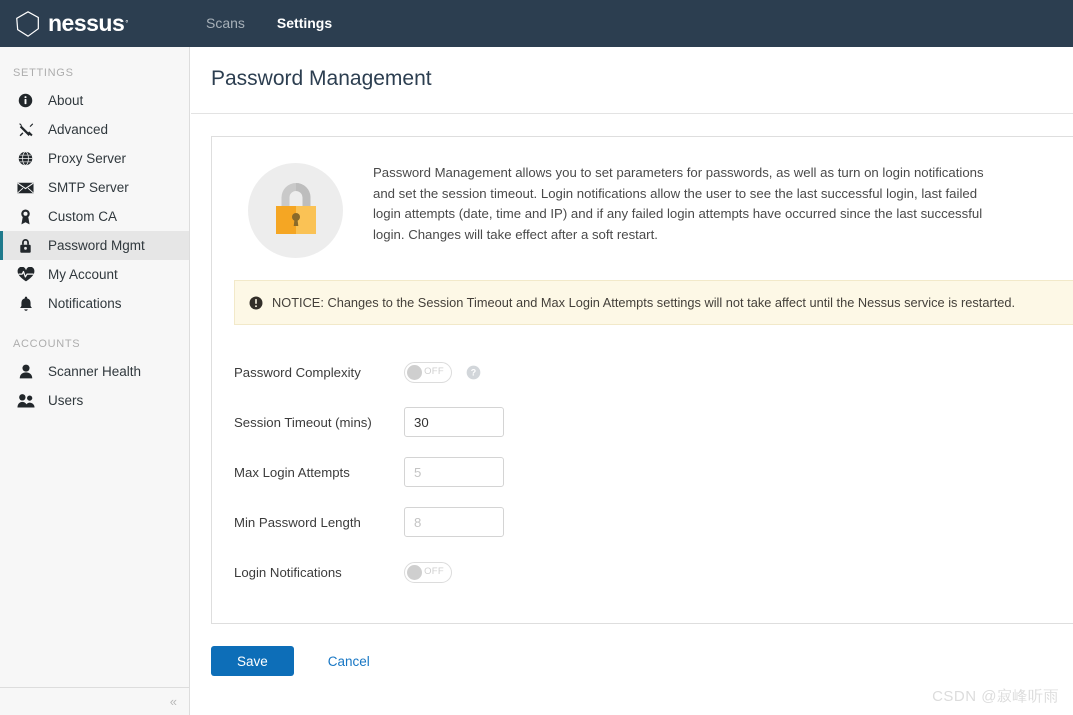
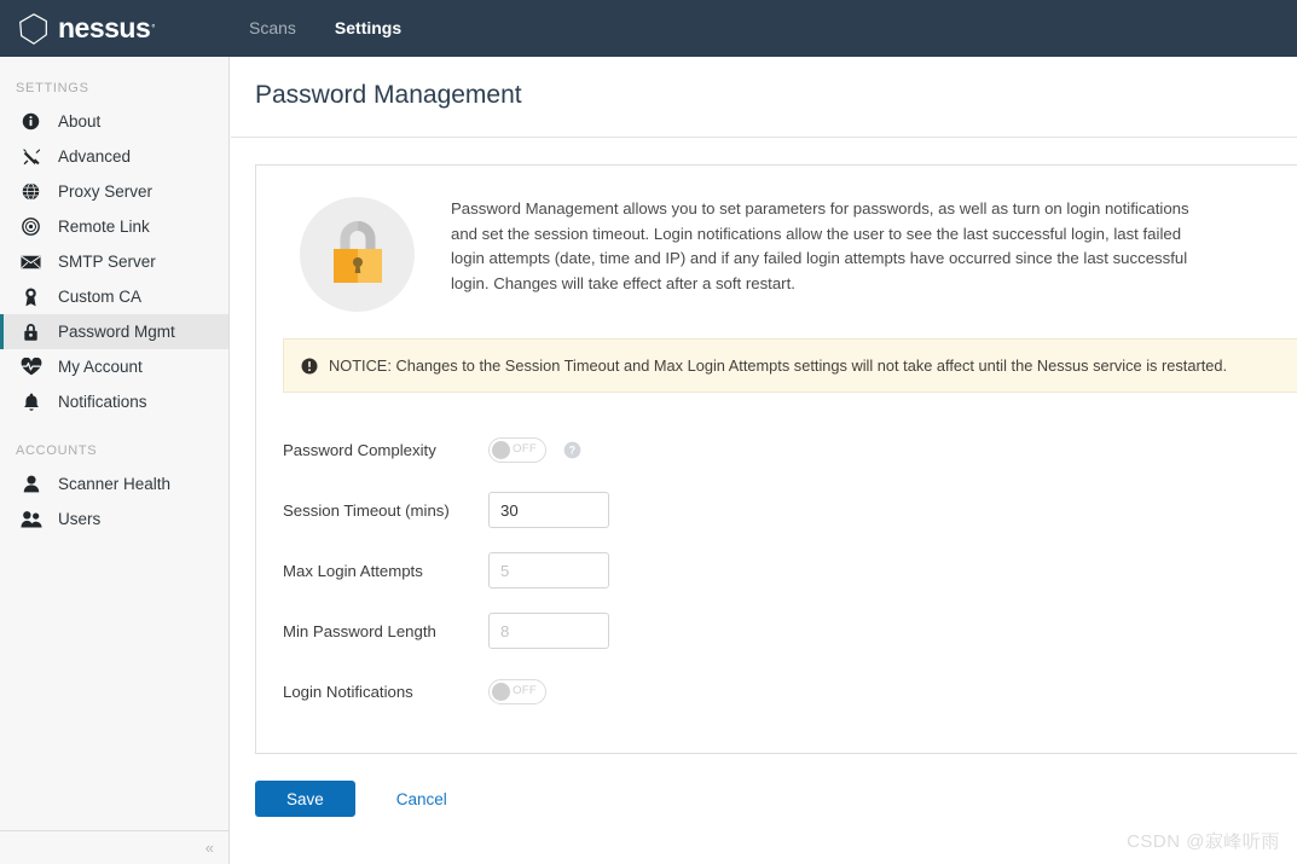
  nessus
  °
  Scans
  Settings
  SETTINGS
  About
  Advanced
  Proxy Server
+ Remote Link
  SMTP Server
  Custom CA
  Password Mgmt
  My Account
  Notifications
  ACCOUNTS
  Scanner Health
  Users
  «
  Password Management
  Password Management allows you to set parameters for passwords, as well as turn on login notifications and set the session timeout. Login notifications allow the user to see the last successful login, last failed login attempts (date, time and IP) and if any failed login attempts have occurred since the last successful login. Changes will take effect after a soft restart.
  NOTICE: Changes to the Session Timeout and Max Login Attempts settings will not take affect until the Nessus service is restarted.
  Password Complexity
  OFF
  ?
  Session Timeout (mins)
  30
  Max Login Attempts
  5
  Min Password Length
  8
  Login Notifications
  OFF
  Save
  Cancel
  CSDN @寂峰听雨
